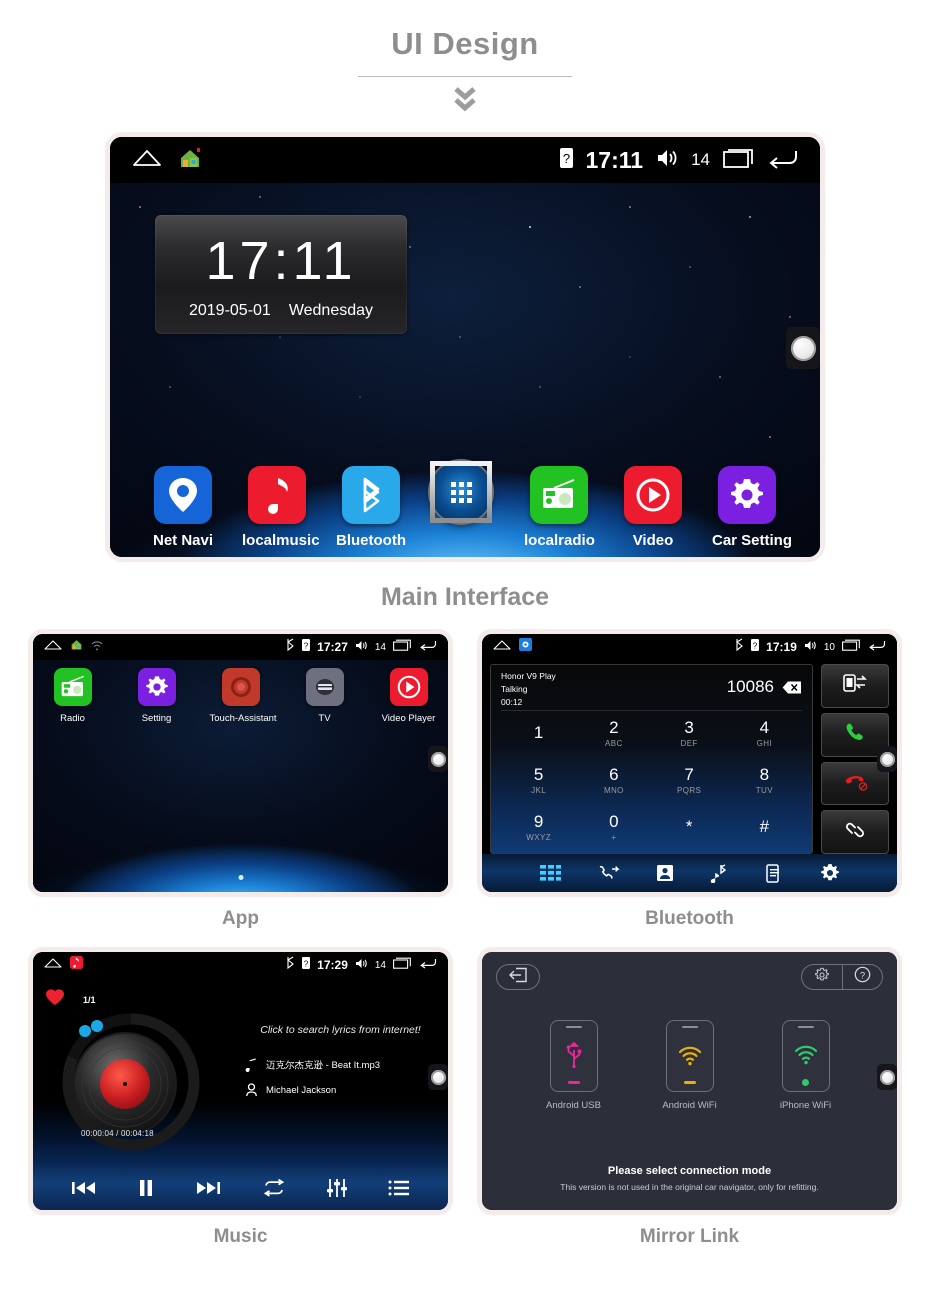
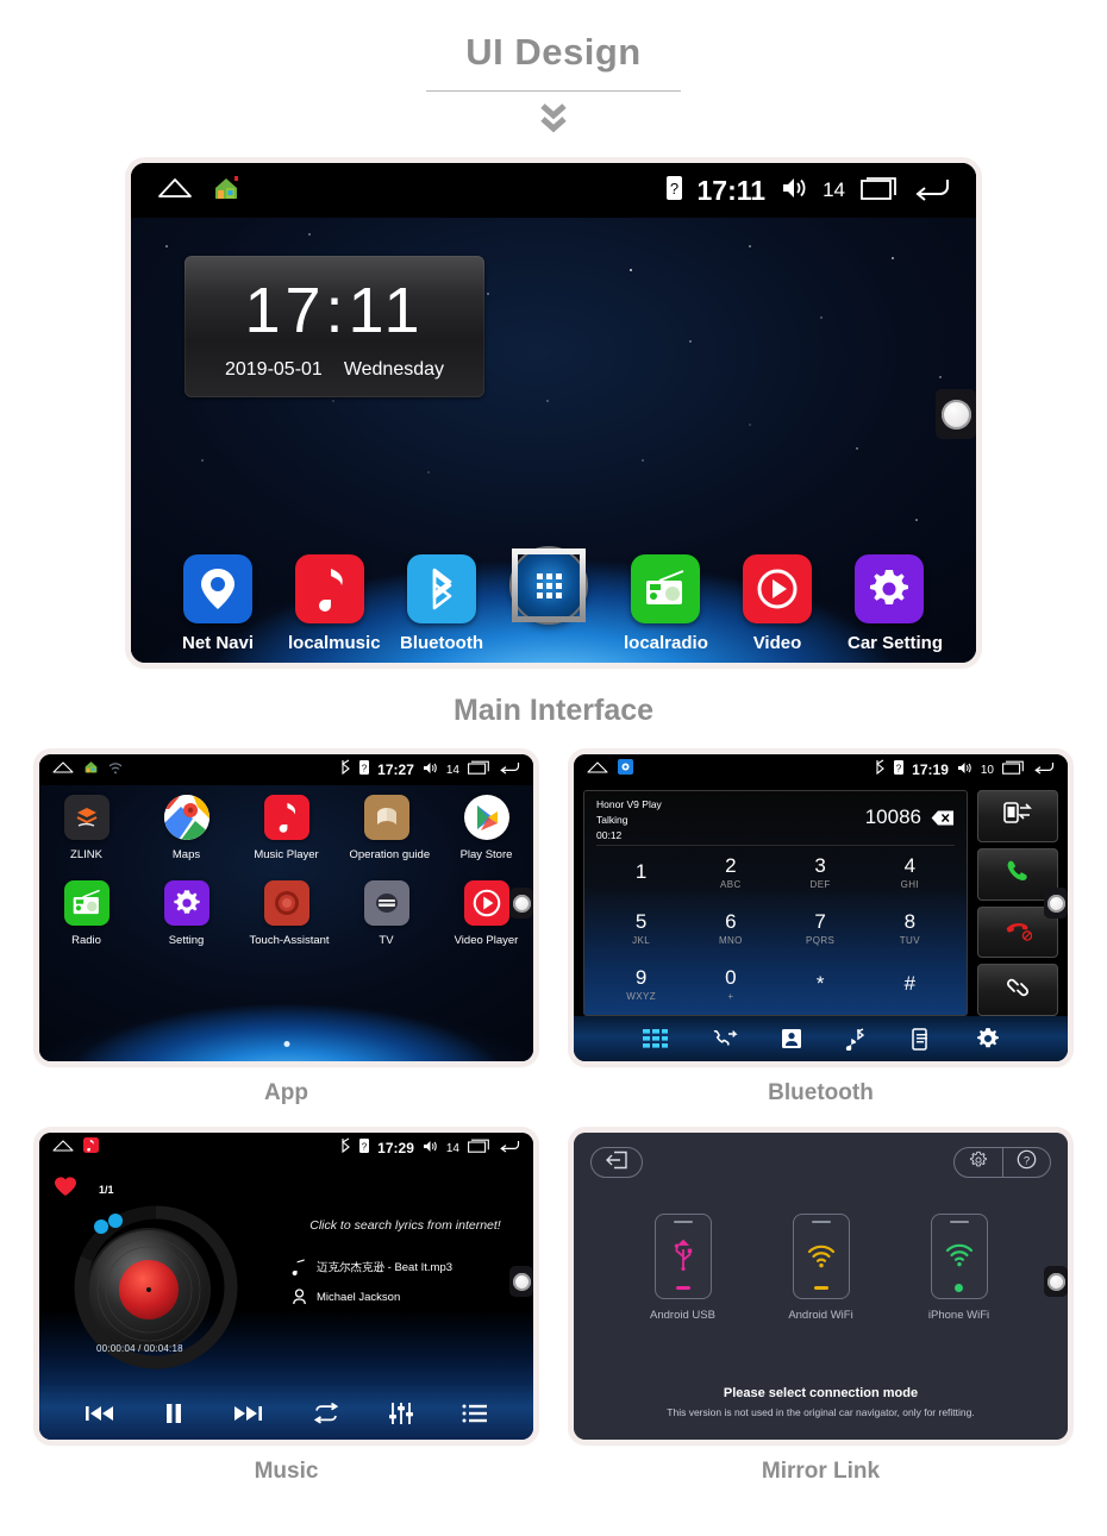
  UI Design
  ?
  17:11
  14
  17:11
  2019-05-01
  Wednesday
  Net Navi
  localmusic
  Bluetooth
  localradio
  Video
  Car Setting
  Main Interface
  ?
  17:27
  14
+ ZLINK
+ Maps
+ Music Player
+ Operation guide
+ Play Store
  Radio
  Setting
  Touch-Assistant
  TV
  Video Player
  App
  ?
  17:19
  10
  Honor V9 Play
  Talking
  00:12
  10086
  1
  2
  ABC
  3
  DEF
  4
  GHI
  5
  JKL
  6
  MNO
  7
  PQRS
  8
  TUV
  9
  WXYZ
  0
  +
  *
  #
  Bluetooth
  ?
  17:29
  14
  1/1
  Click to search lyrics from internet!
  迈克尔杰克逊 - Beat It.mp3
  Michael Jackson
  00:00:04 / 00:04:18
  Music
  ?
  Android USB
  Android WiFi
  iPhone WiFi
  Please select connection mode
  This version is not used in the original car navigator, only for refitting.
  Mirror Link
